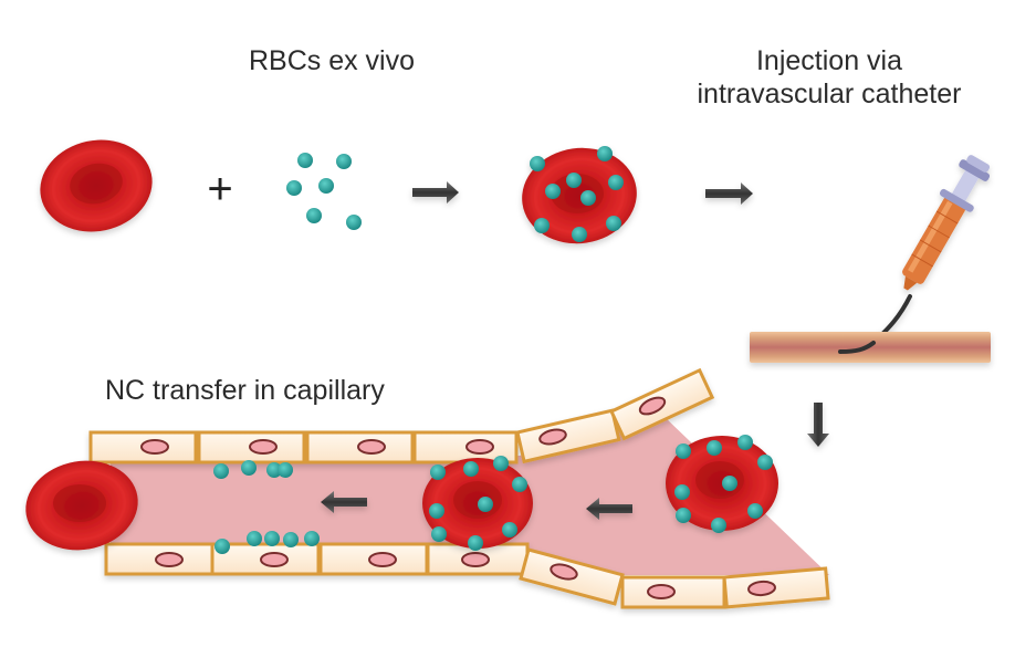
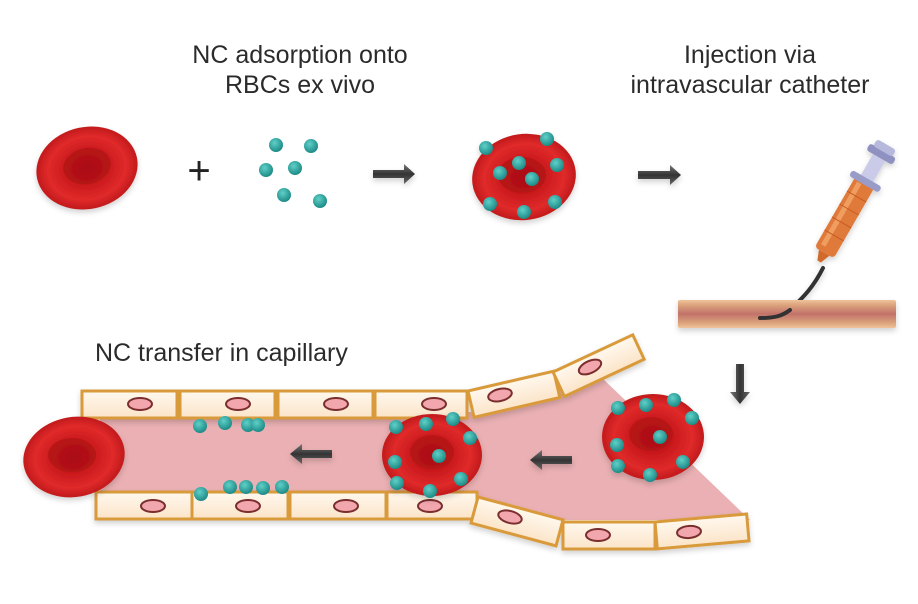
  +
+ NC adsorption onto
  RBCs ex vivo
  Injection via
  intravascular catheter
  NC transfer in capillary
